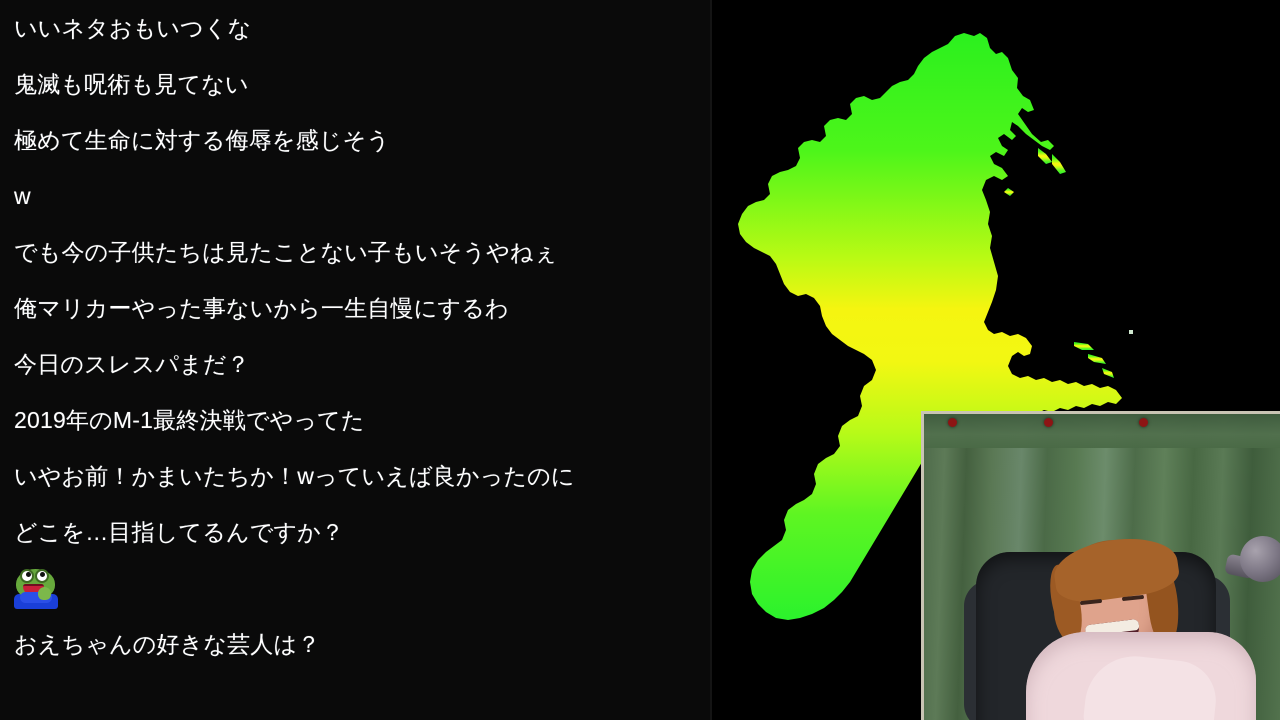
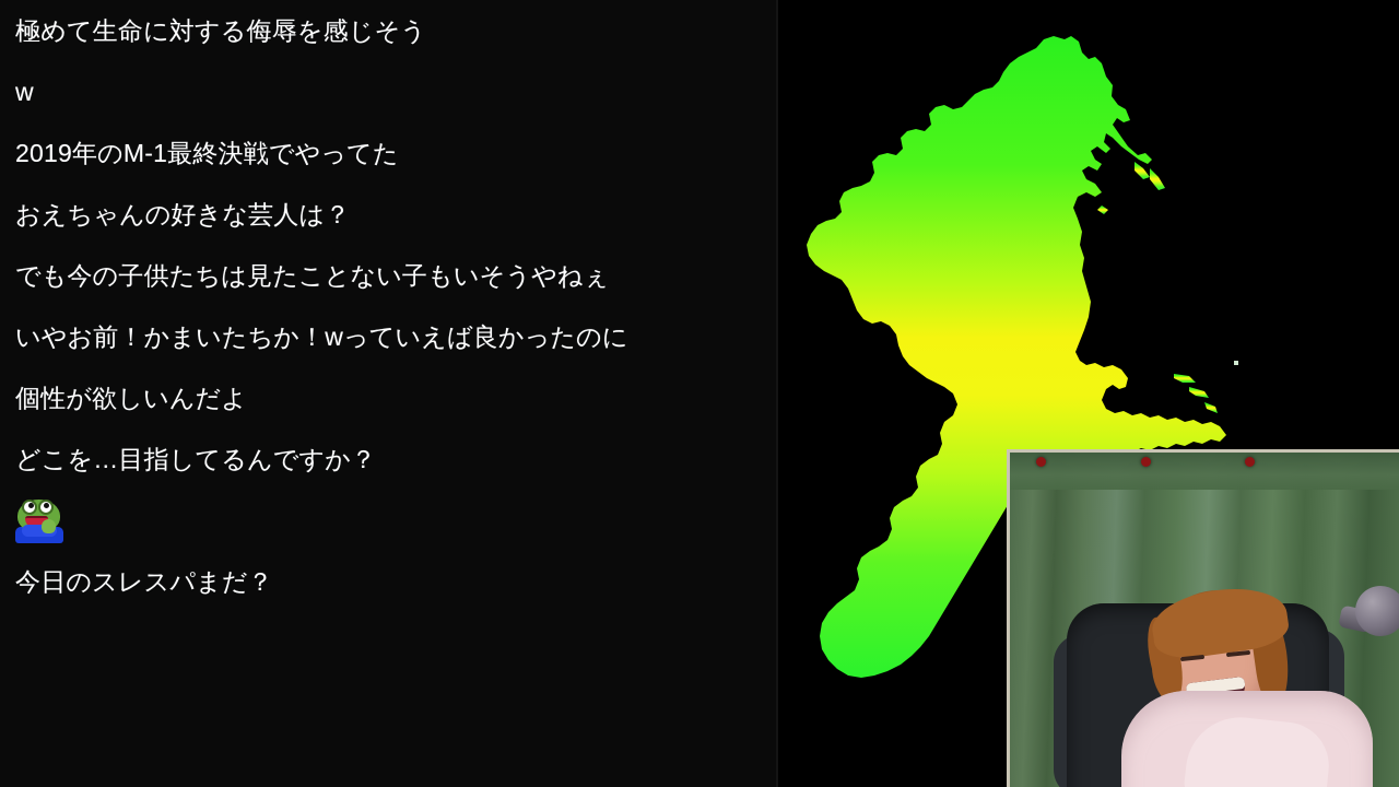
- いいネタおもいつくな
- 鬼滅も呪術も見てない
  極めて生命に対する侮辱を感じそう
  w
- でも今の子供たちは見たことない子もいそうやねぇ
+ 2019年のM-1最終決戦でやってた
- 俺マリカーやった事ないから一生自慢にするわ
- 今日のスレスパまだ？
+ おえちゃんの好きな芸人は？
- 2019年のM-1最終決戦でやってた
+ でも今の子供たちは見たことない子もいそうやねぇ
  いやお前！かまいたちか！wっていえば良かったのに
+ 個性が欲しいんだよ
  どこを…目指してるんですか？
- おえちゃんの好きな芸人は？
+ 今日のスレスパまだ？
